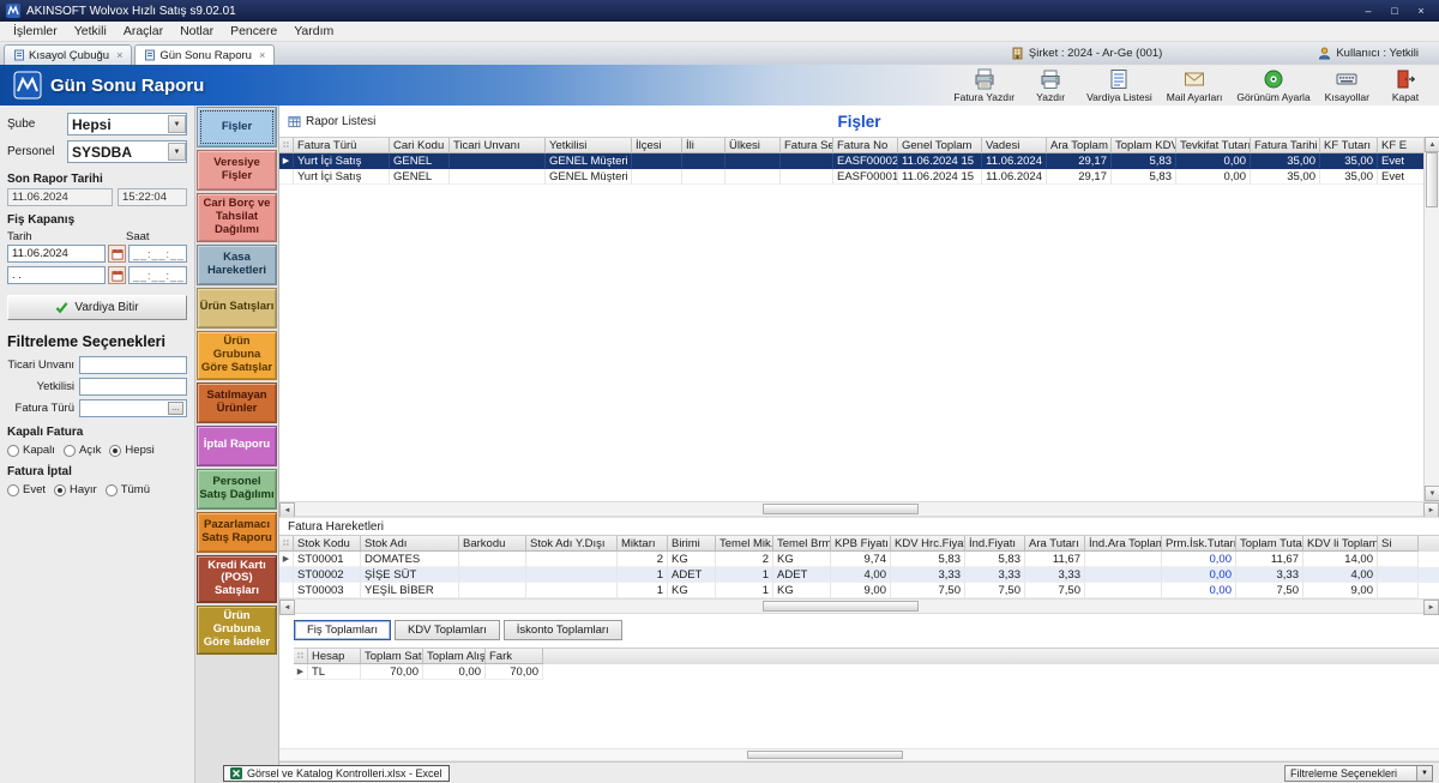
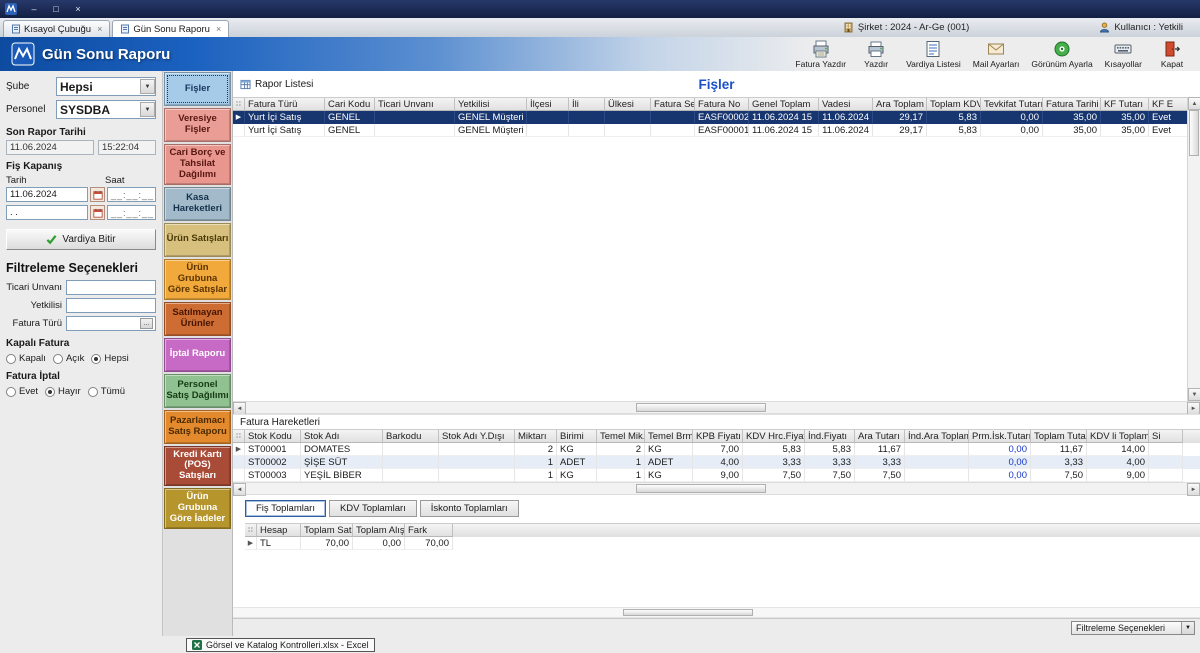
- AKINSOFT Wolvox Hızlı Satış s9.02.01
  –
  □
  ×
- İşlemler
- Yetkili
- Araçlar
- Notlar
- Pencere
- Yardım
  Kısayol Çubuğu
  ×
  Gün Sonu Raporu
  ×
  Şirket : 2024 - Ar-Ge (001)
  Kullanıcı : Yetkili
  Gün Sonu Raporu
  Fatura Yazdır
  Yazdır
  Vardiya Listesi
  Mail Ayarları
  Görünüm Ayarla
  Kısayollar
  Kapat
  Şube
  Hepsi
  Personel
  SYSDBA
  Son Rapor Tarihi
  11.06.2024
  15:22:04
  Fiş Kapanış
  Tarih
  Saat
  11.06.2024
  __:__:__
  . .
  __:__:__
  Vardiya Bitir
  Filtreleme Seçenekleri
  Ticari Unvanı
  Yetkilisi
  Fatura Türü
  Kapalı Fatura
  Kapalı
  Açık
  Hepsi
  Fatura İptal
  Evet
  Hayır
  Tümü
  Fişler
  Veresiye Fişler
  Cari Borç ve Tahsilat Dağılımı
  Kasa Hareketleri
  Ürün Satışları
  Ürün Grubuna Göre Satışlar
  Satılmayan Ürünler
  İptal Raporu
  Personel Satış Dağılımı
  Pazarlamacı Satış Raporu
  Kredi Kartı (POS) Satışları
  Ürün Grubuna Göre İadeler
  Fişler
  Rapor Listesi
  Fatura Türü
  Cari Kodu
  Ticari Unvanı
  Yetkilisi
  İlçesi
  İli
  Ülkesi
  Fatura Se
  Fatura No
  Genel Toplam
  Vadesi
  Ara Toplam
  Toplam KDV
  Tevkifat Tutarı
  Fatura Tarihi
  KF Tutarı
  KF E
  Yurt İçi Satış
  GENEL
  GENEL Müşteri
  EASF00002
  11.06.2024 15
  11.06.2024
  29,17
  5,83
  0,00
  35,00
  35,00
  Evet
  Yurt İçi Satış
  GENEL
  GENEL Müşteri
  EASF00001
  11.06.2024 15
  11.06.2024
  29,17
  5,83
  0,00
  35,00
  35,00
  Evet
  Fatura Hareketleri
  Stok Kodu
  Stok Adı
  Barkodu
  Stok Adı Y.Dışı
  Miktarı
  Birimi
  Temel Mik.
  Temel Brm
  KPB Fiyatı
  KDV Hrc.Fiyat
  İnd.Fiyatı
  Ara Tutarı
  İnd.Ara Toplam
  Prm.İsk.Tutarı
  Toplam Tuta
  KDV li Toplam
  Si
  ST00001
  DOMATES
  2
  KG
  2
  KG
- 9,74
+ 7,00
  5,83
  5,83
  11,67
  0,00
  11,67
  14,00
  ST00002
  ŞİŞE SÜT
  1
  ADET
  1
  ADET
  4,00
  3,33
  3,33
  3,33
  0,00
  3,33
  4,00
  ST00003
  YEŞİL BİBER
  1
  KG
  1
  KG
  9,00
  7,50
  7,50
  7,50
  0,00
  7,50
  9,00
  Fiş Toplamları
  KDV Toplamları
  İskonto Toplamları
  Hesap
  Toplam Satı
  Toplam Alış
  Fark
  TL
  70,00
  0,00
  70,00
  Filtreleme Seçenekleri
  Görsel ve Katalog Kontrolleri.xlsx - Excel
